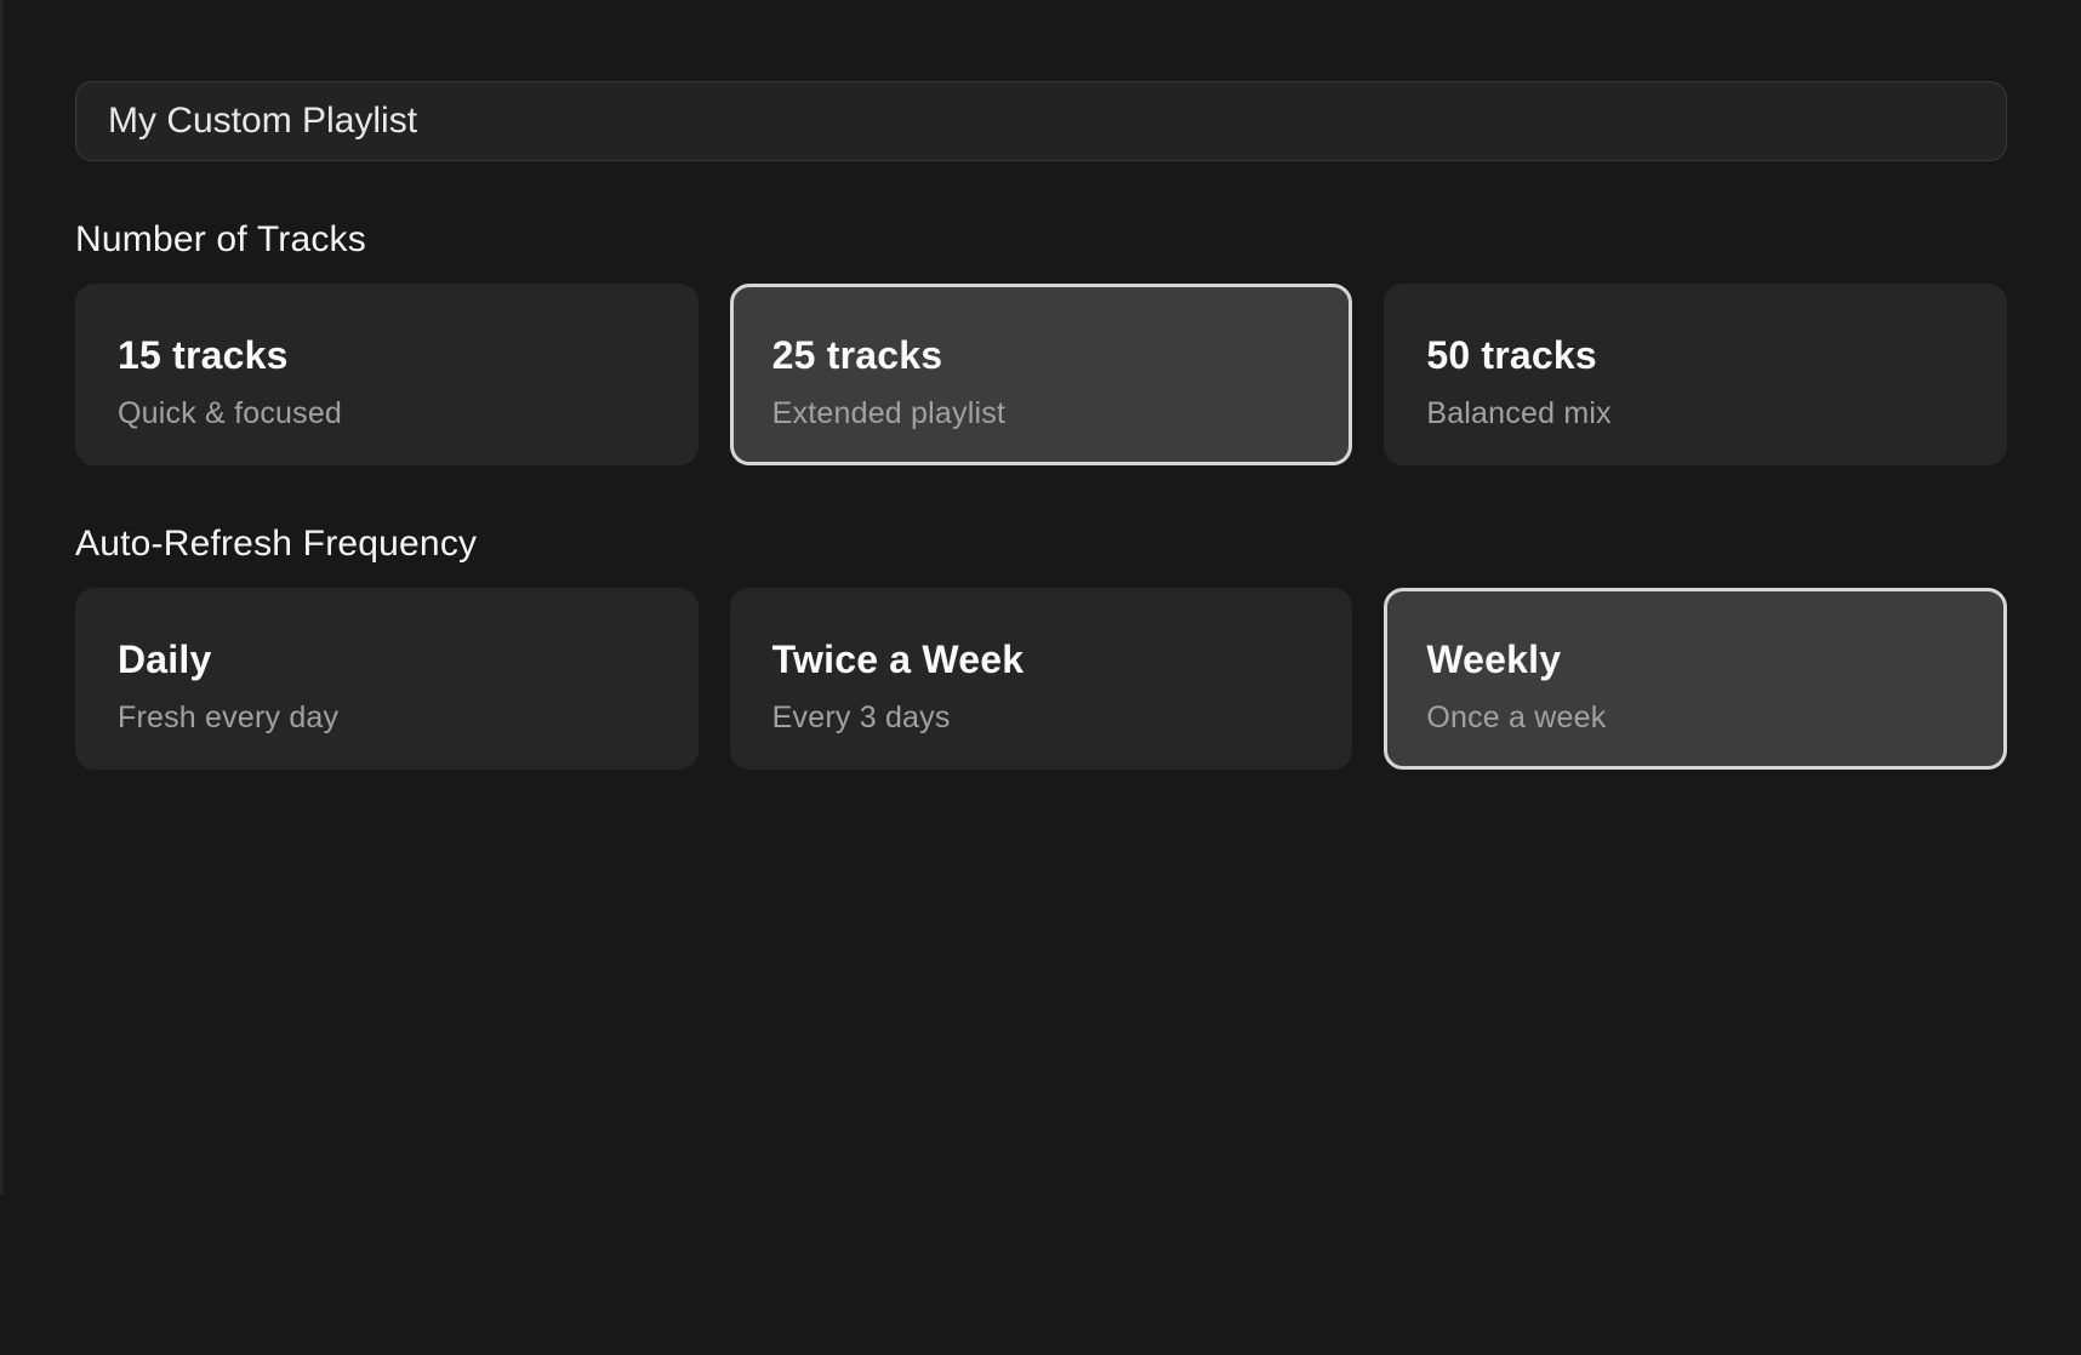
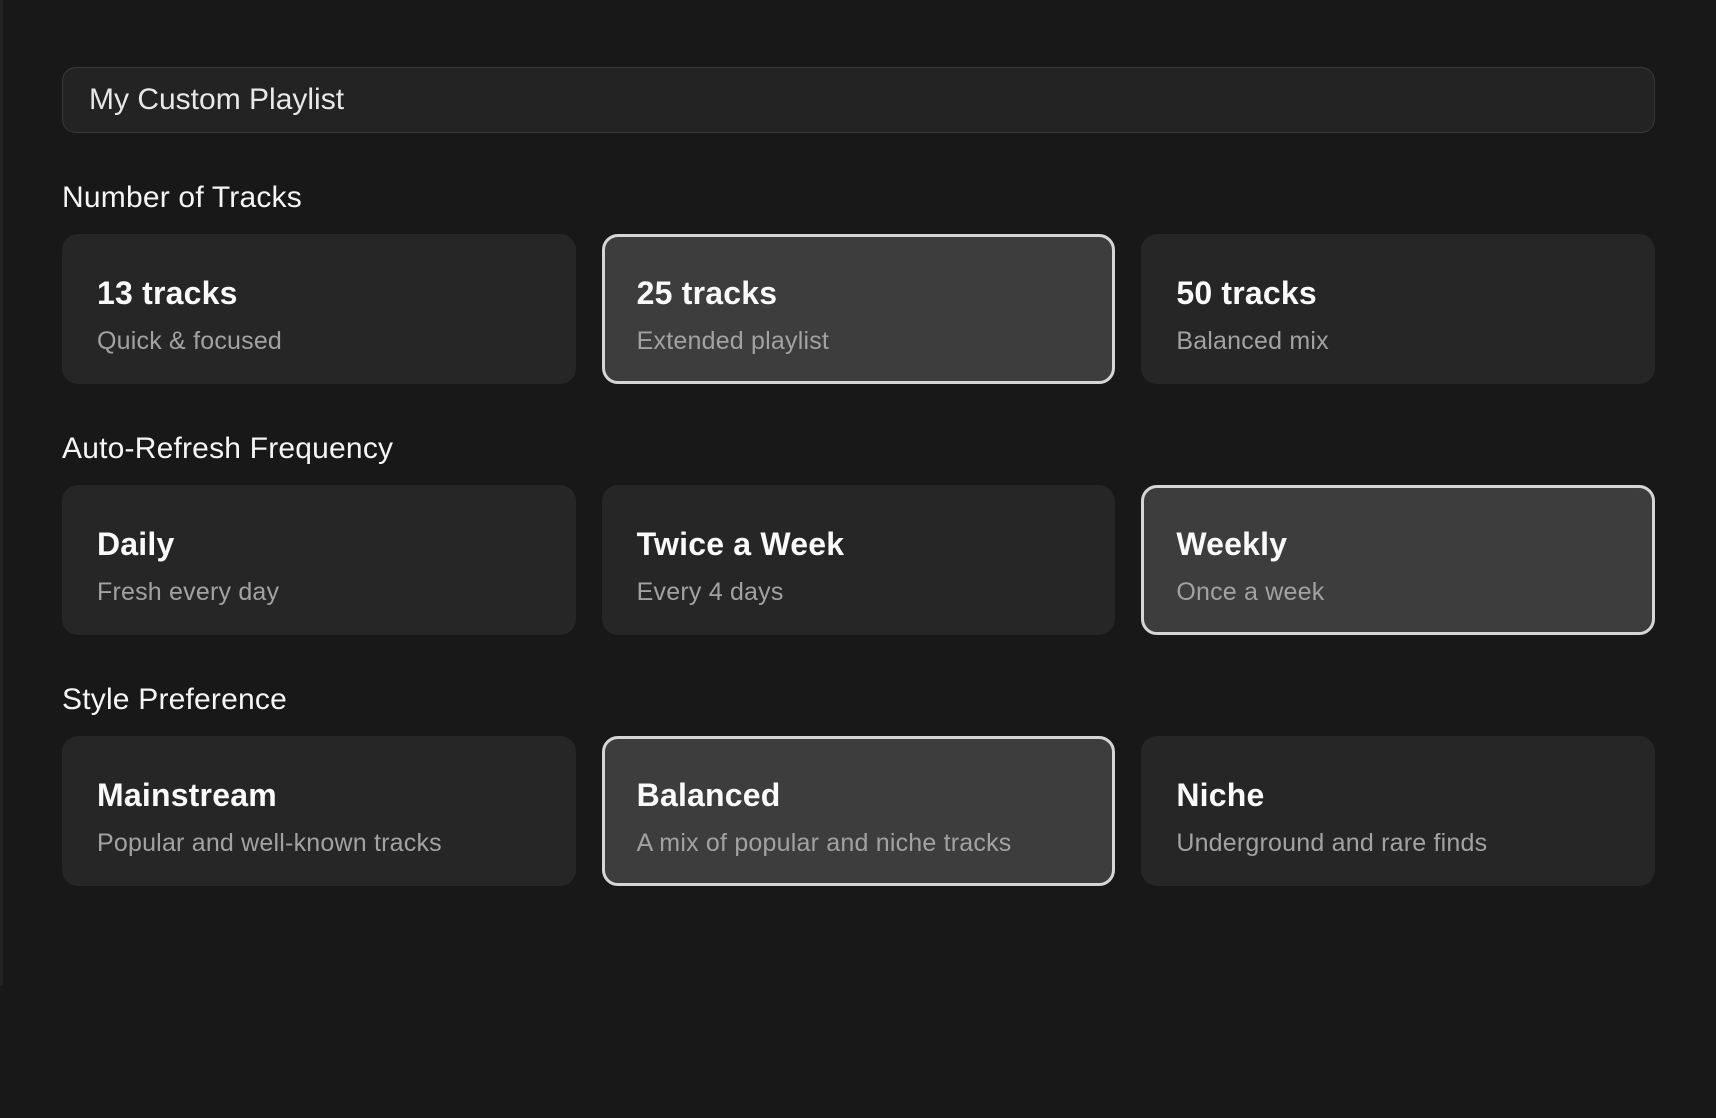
  My Custom Playlist
  Number of Tracks
- 15 tracks
+ 13 tracks
  Quick & focused
  25 tracks
  Extended playlist
  50 tracks
  Balanced mix
  Auto-Refresh Frequency
  Daily
  Fresh every day
  Twice a Week
- Every 3 days
+ Every 4 days
  Weekly
  Once a week
+ Style Preference
+ Mainstream
+ Popular and well-known tracks
+ Balanced
+ A mix of popular and niche tracks
+ Niche
+ Underground and rare finds
